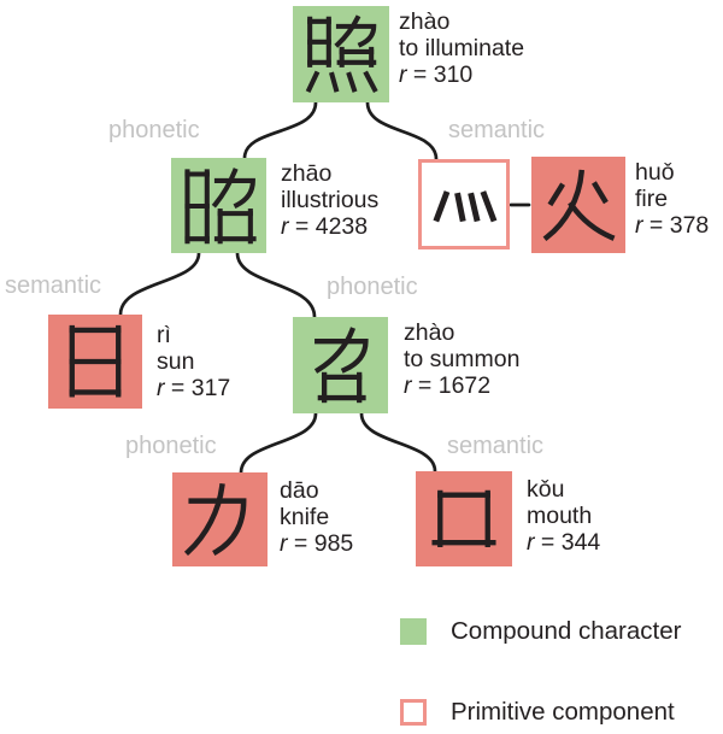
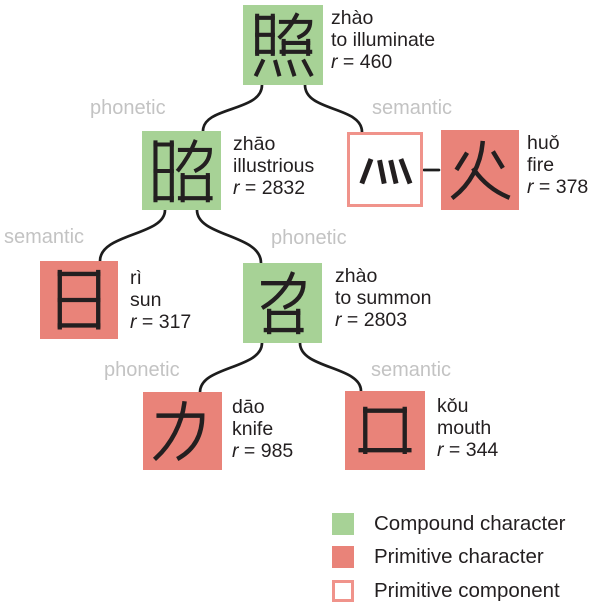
  phonetic
  semantic
  semantic
  phonetic
  phonetic
  semantic
  zhào
  to illuminate
- r = 310
+ r = 460
  zhāo
  illustrious
- r = 4238
+ r = 2832
  huǒ
  fire
  r = 378
  rì
  sun
  r = 317
  zhào
  to summon
- r = 1672
+ r = 2803
  dāo
  knife
  r = 985
  kǒu
  mouth
  r = 344
  Compound character
+ Primitive character
  Primitive component
